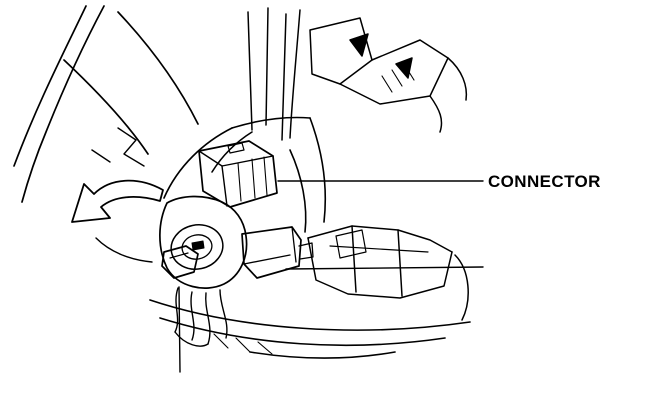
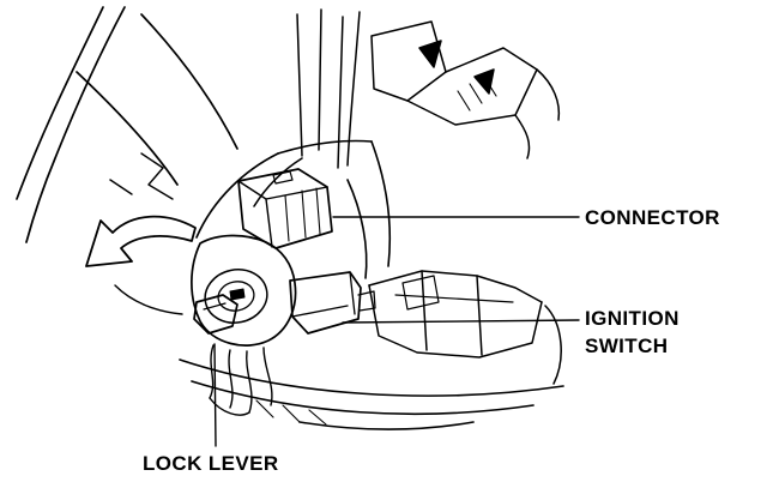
  CONNECTOR
+ IGNITION
+ SWITCH
+ LOCK LEVER
